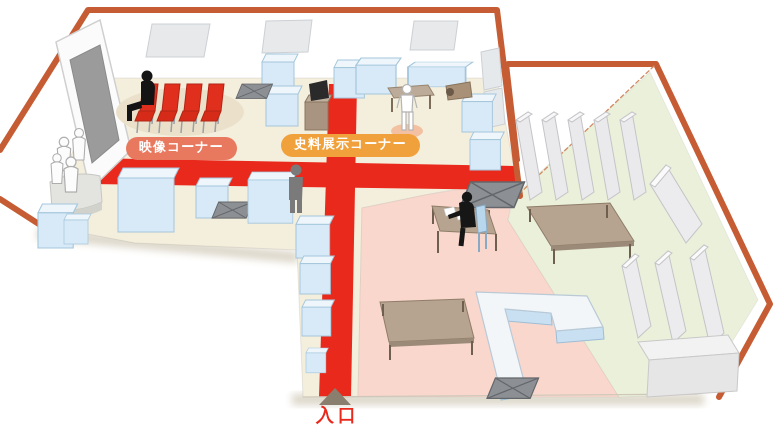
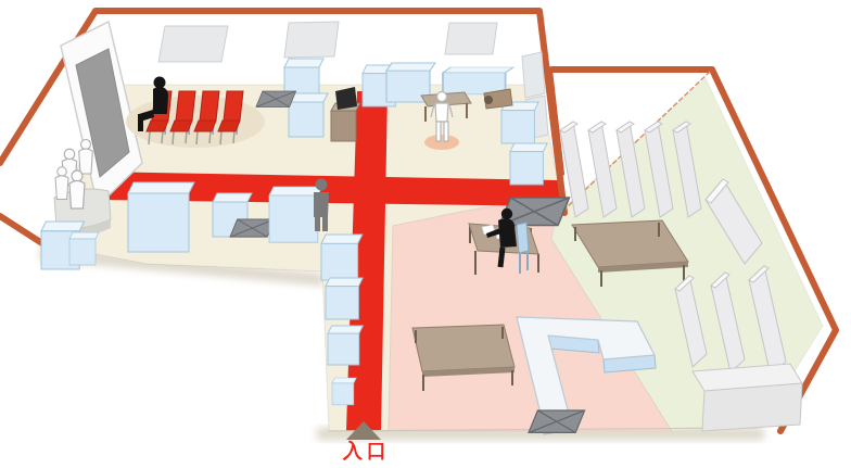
- 映像コーナー
- 史料展示コーナー
  入口
